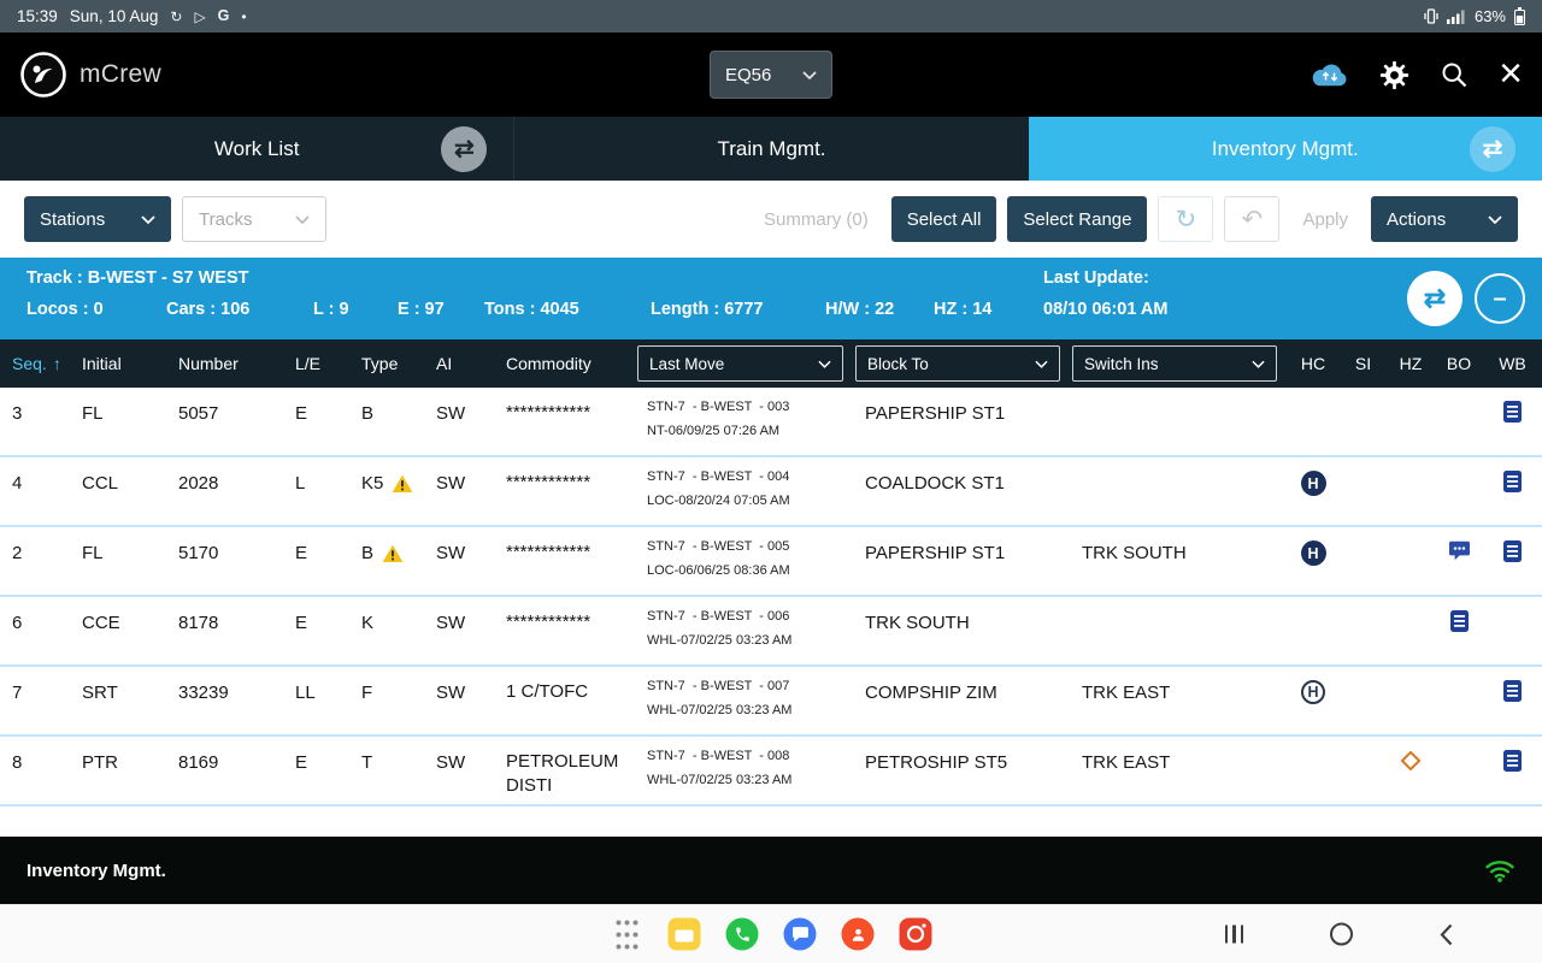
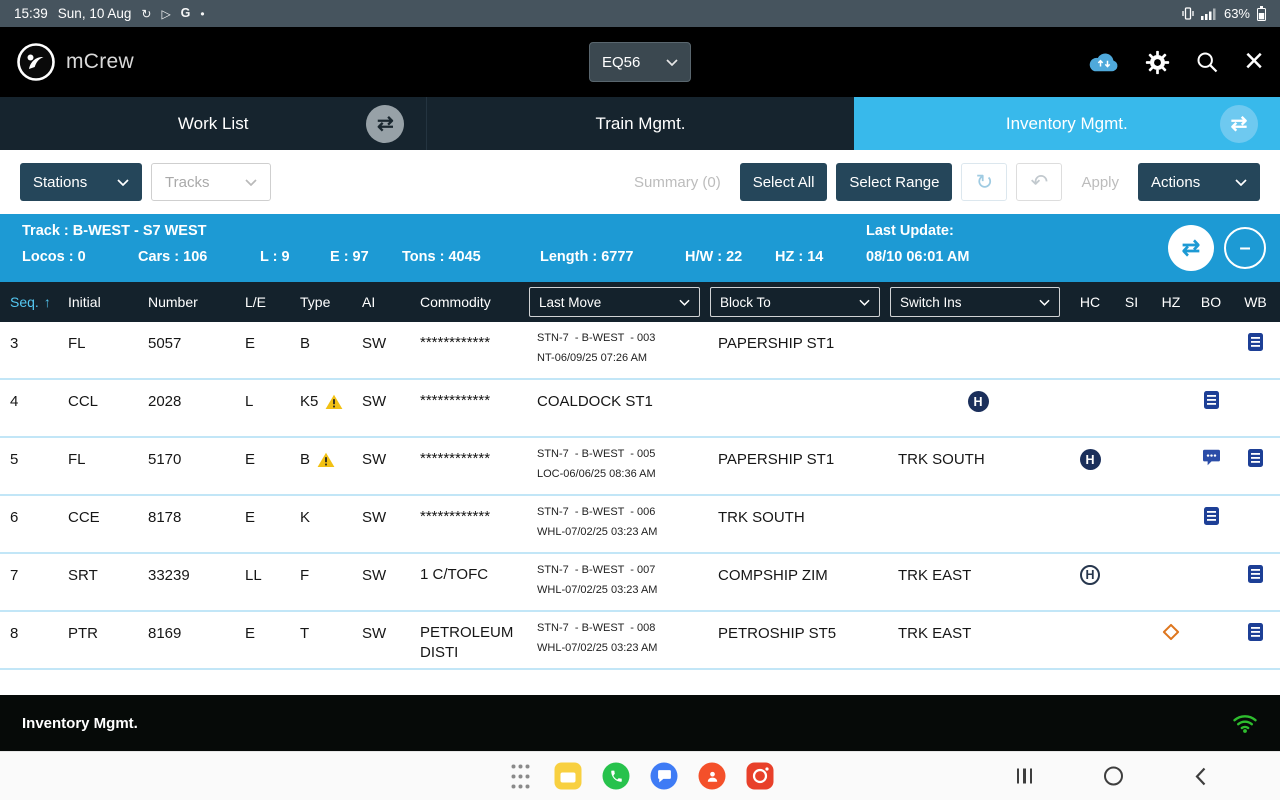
  15:39
  Sun, 10 Aug
  ↻
  ▷
  G
  •
  63%
  mCrew
  EQ56
  ×
  Work List
  ⇄
  Train Mgmt.
  Inventory Mgmt.
  ⇄
  Stations
  Tracks
  Summary (0)
  Select All
  Select Range
  ↻
  ↶
  Apply
  Actions
  Track : B-WEST - S7 WEST
  Last Update:
  Locos : 0
  Cars : 106
  L : 9
  E : 97
  Tons : 4045
  Length : 6777
  H/W : 22
  HZ : 14
  08/10 06:01 AM
  ⇄
  –
  Seq.
  ↑
  Initial
  Number
  L/E
  Type
  AI
  Commodity
  Last Move
  Block To
  Switch Ins
  HC
  SI
  HZ
  BO
  WB
  3
  FL
  5057
  E
  B
  SW
  ************
  STN-7 - B-WEST - 003
  NT-06/09/25 07:26 AM
  PAPERSHIP ST1
  4
  CCL
  2028
  L
  K5
  SW
  ************
- STN-7 - B-WEST - 004
- LOC-08/20/24 07:05 AM
  COALDOCK ST1
  H
- 2
+ 5
  FL
  5170
  E
  B
  SW
  ************
  STN-7 - B-WEST - 005
  LOC-06/06/25 08:36 AM
  PAPERSHIP ST1
  TRK SOUTH
  H
  6
  CCE
  8178
  E
  K
  SW
  ************
  STN-7 - B-WEST - 006
  WHL-07/02/25 03:23 AM
  TRK SOUTH
  7
  SRT
  33239
  LL
  F
  SW
  1 C/TOFC
  STN-7 - B-WEST - 007
  WHL-07/02/25 03:23 AM
  COMPSHIP ZIM
  TRK EAST
  H
  8
  PTR
  8169
  E
  T
  SW
  PETROLEUM DISTI
  STN-7 - B-WEST - 008
  WHL-07/02/25 03:23 AM
  PETROSHIP ST5
  TRK EAST
  Inventory Mgmt.
